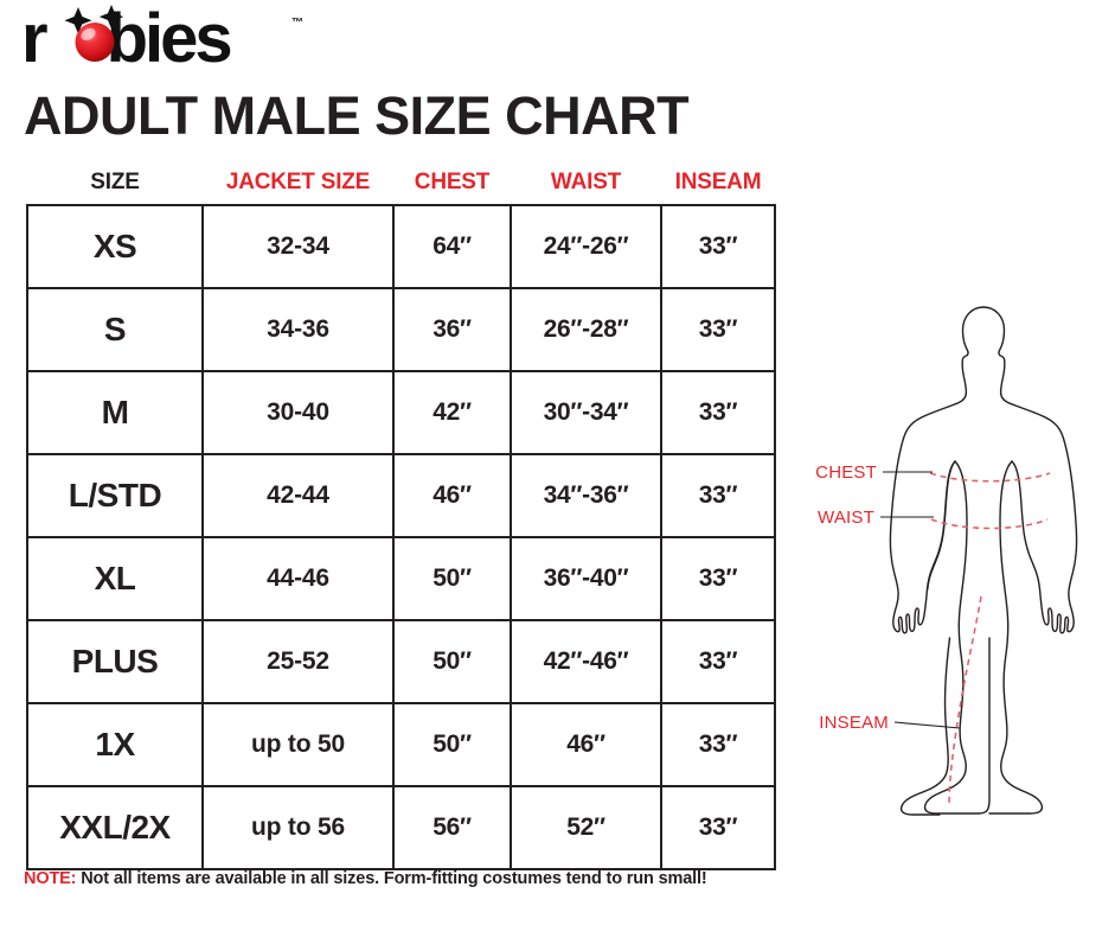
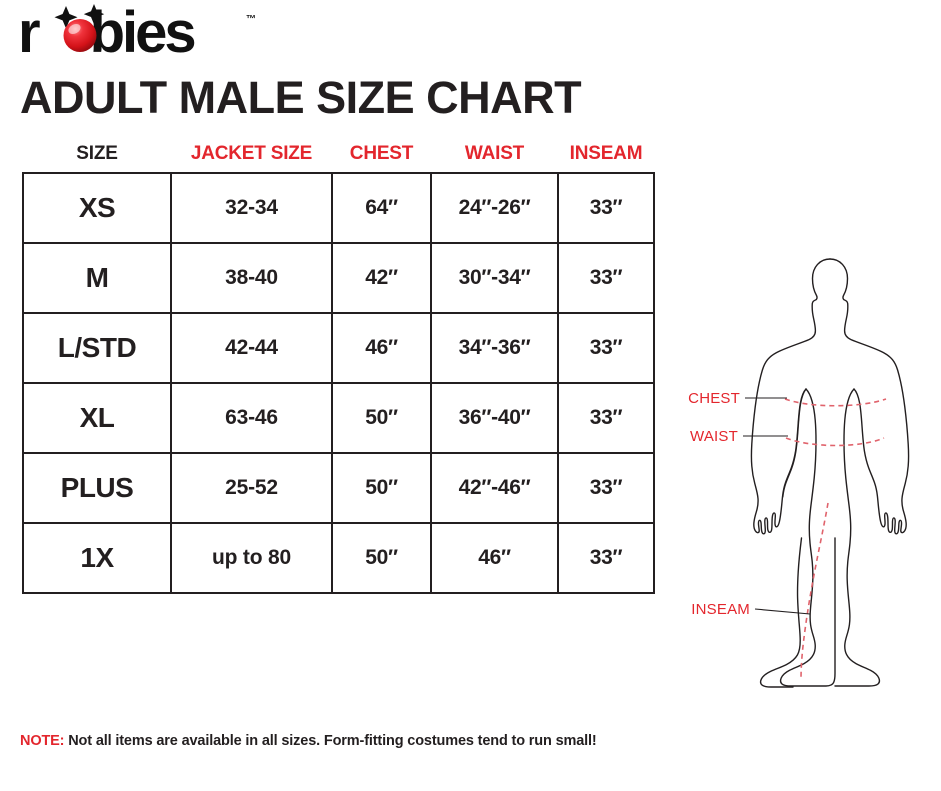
  r bies
  ™
  ADULT MALE SIZE CHART
  SIZE	JACKET SIZE	CHEST	WAIST	INSEAM
  XS	32-34	64″	24″-26″	33″
- S	34-36	36″	26″-28″	33″
- M	30-40	42″	30″-34″	33″
+ M	38-40	42″	30″-34″	33″
  L/STD	42-44	46″	34″-36″	33″
- XL	44-46	50″	36″-40″	33″
+ XL	63-46	50″	36″-40″	33″
  PLUS	25-52	50″	42″-46″	33″
- 1X	up to 50	50″	46″	33″
+ 1X	up to 80	50″	46″	33″
- XXL/2X	up to 56	56″	52″	33″
  NOTE: Not all items are available in all sizes. Form-fitting costumes tend to run small!
  CHEST
  WAIST
  INSEAM
